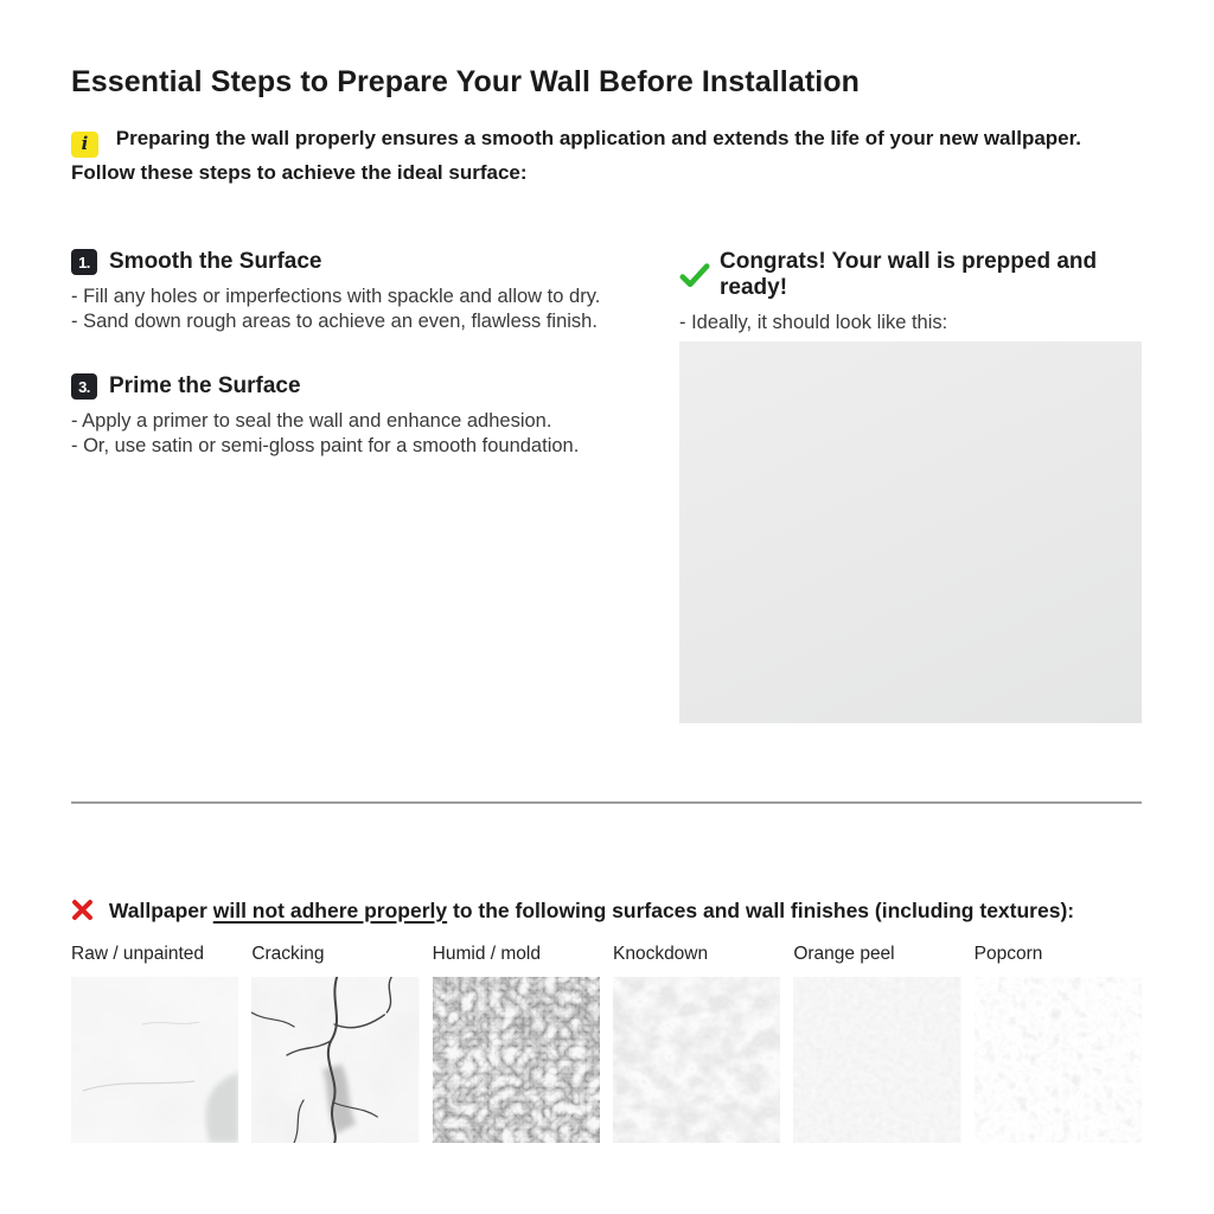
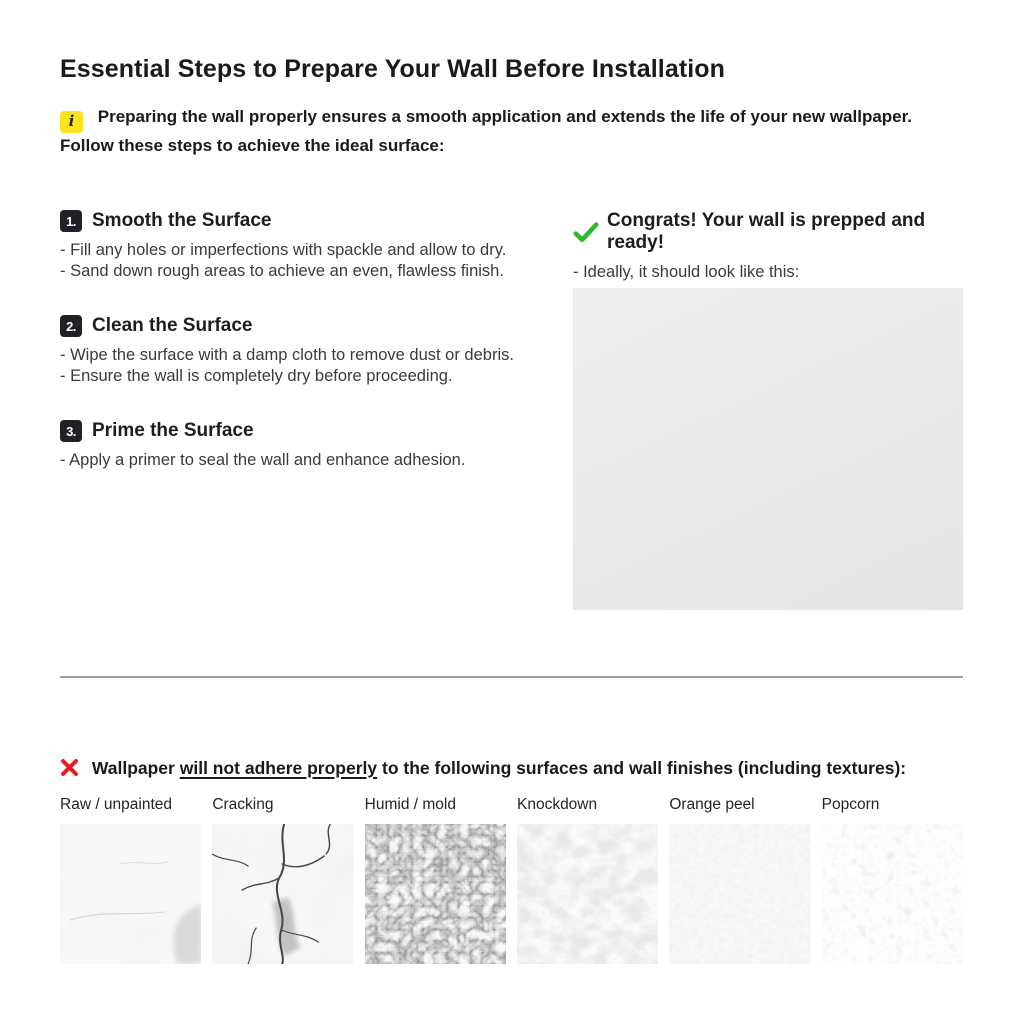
  Essential Steps to Prepare Your Wall Before Installation
  i
  Preparing the wall properly ensures a smooth application and extends the life of your new wallpaper.
  Follow these steps to achieve the ideal surface:
  1.
  Smooth the Surface
  - Fill any holes or imperfections with spackle and allow to dry.
  - Sand down rough areas to achieve an even, flawless finish.
+ 2.
+ Clean the Surface
+ - Wipe the surface with a damp cloth to remove dust or debris.
+ - Ensure the wall is completely dry before proceeding.
  3.
  Prime the Surface
  - Apply a primer to seal the wall and enhance adhesion.
- - Or, use satin or semi-gloss paint for a smooth foundation.
  Congrats! Your wall is prepped and ready!
  - Ideally, it should look like this:
  Wallpaper will not adhere properly to the following surfaces and wall finishes (including textures):
  Raw / unpainted
  Cracking
  Humid / mold
  Knockdown
  Orange peel
  Popcorn
